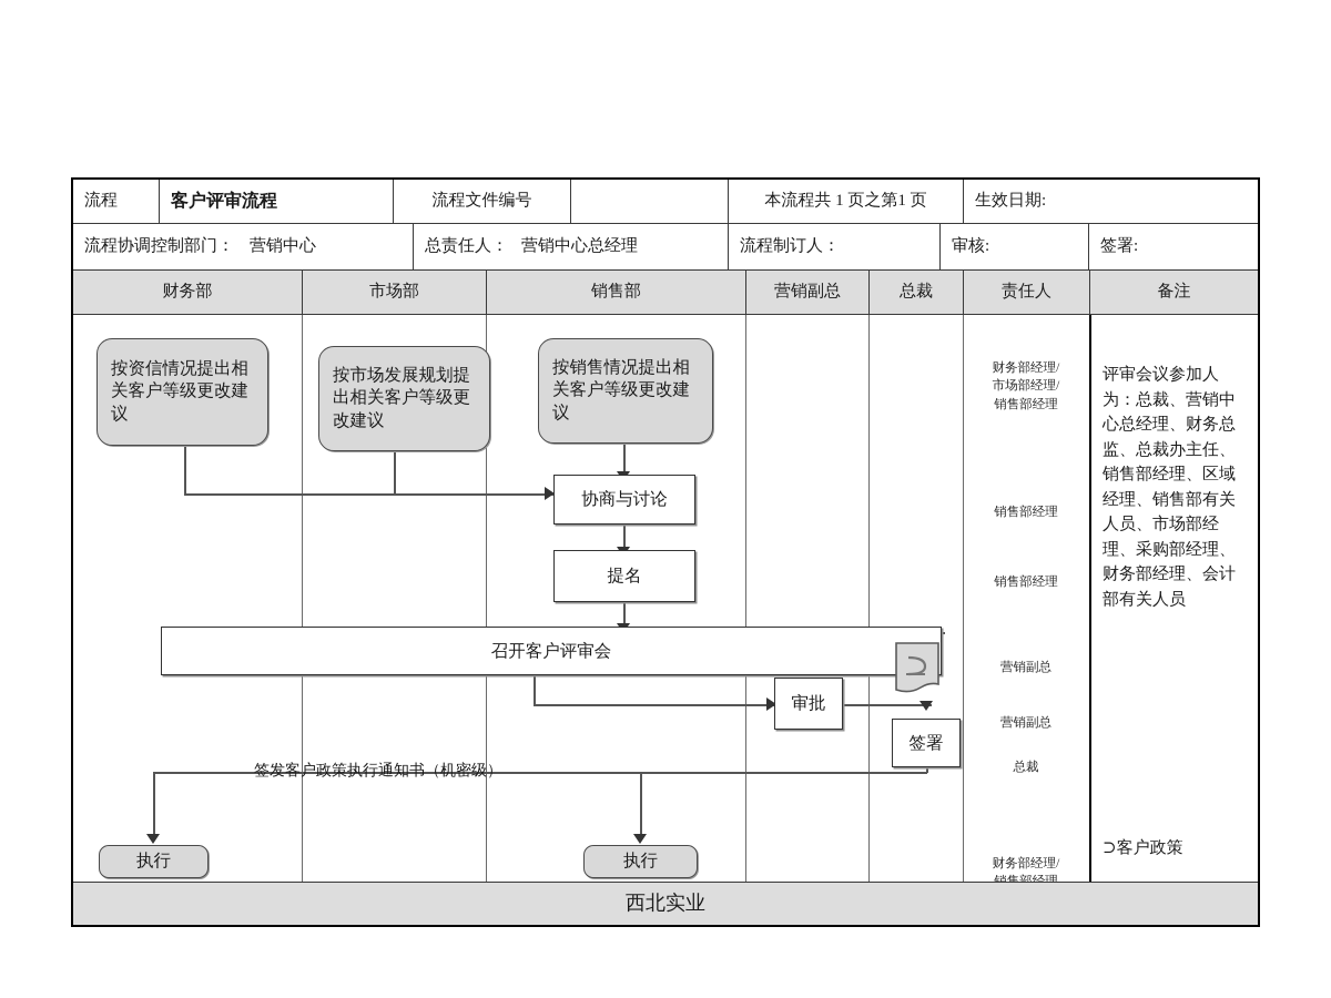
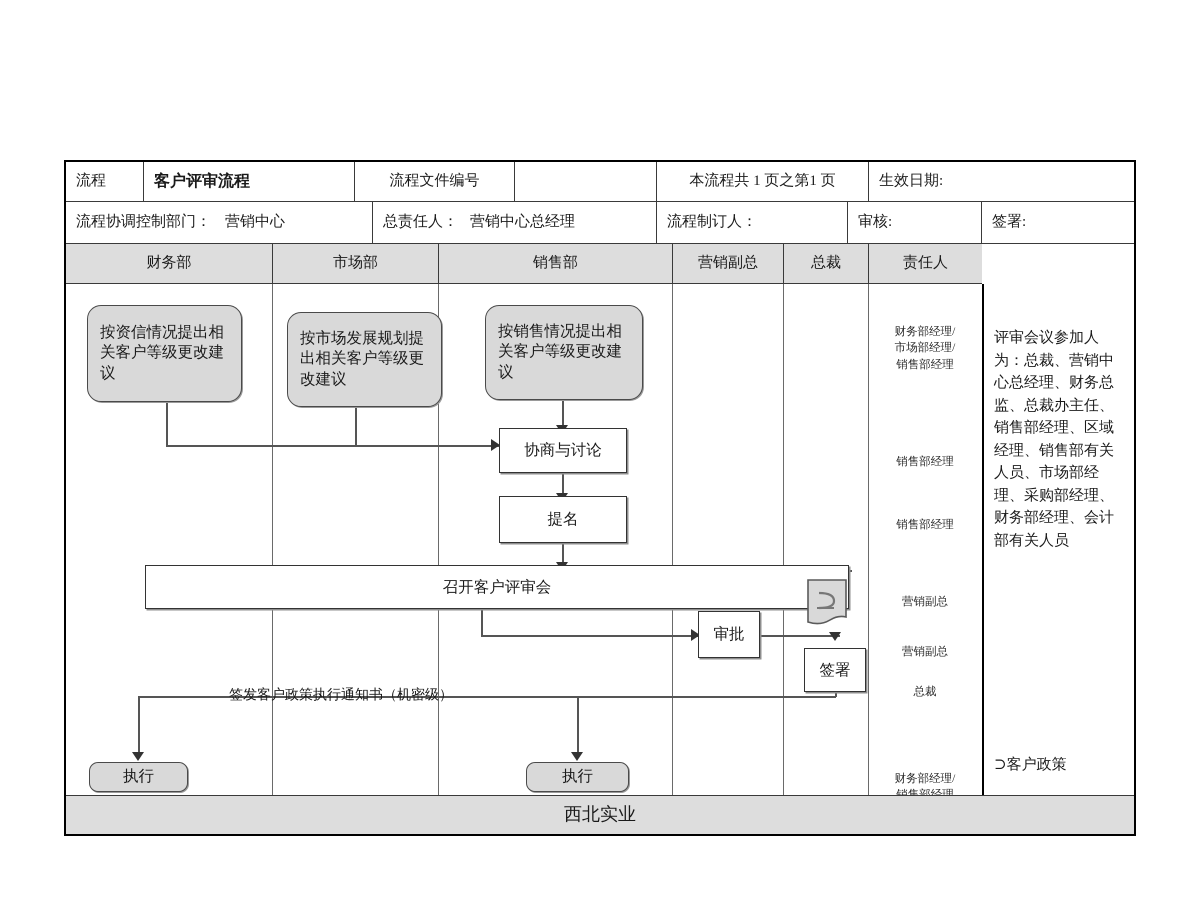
  流程
  客户评审流程
  流程文件编号
  本流程共 1 页之第1 页
  生效日期:
  流程协调控制部门：
  营销中心
  总责任人：
  营销中心总经理
  流程制订人：
  审核:
  签署:
  财务部
  市场部
  销售部
  营销副总
  总裁
  责任人
- 备注
  按资信情况提出相关客户等级更改建议
  按市场发展规划提出相关客户等级更改建议
  按销售情况提出相关客户等级更改建议
  协商与讨论
  提名
  召开客户评审会
  审批
  签署
  签发客户政策执行通知书（机密级）
  执行
  执行
  财务部经理/
  市场部经理/
  销售部经理
  销售部经理
  销售部经理
  营销副总
  营销副总
  总裁
  财务部经理/
  评审会议参加人为：总裁、营销中心总经理、财务总监、总裁办主任、销售部经理、区域经理、销售部有关人员、市场部经理、采购部经理、财务部经理、会计部有关人员
  ⊃客户政策
  西北实业
